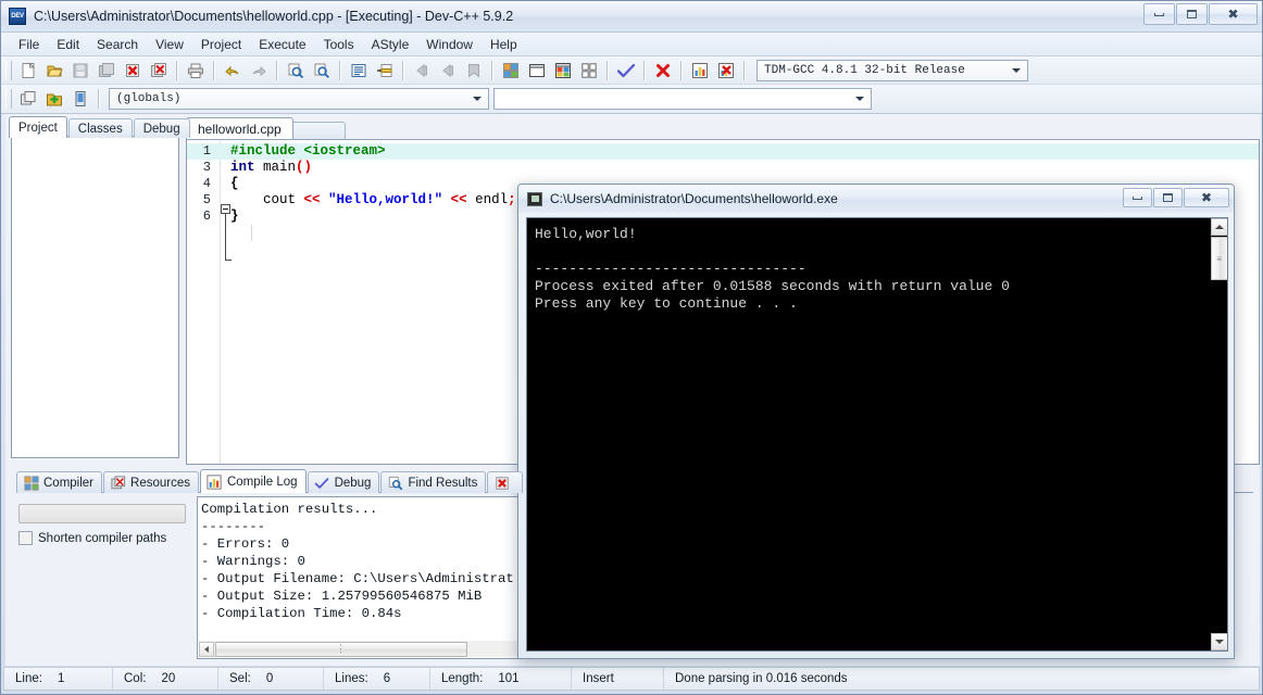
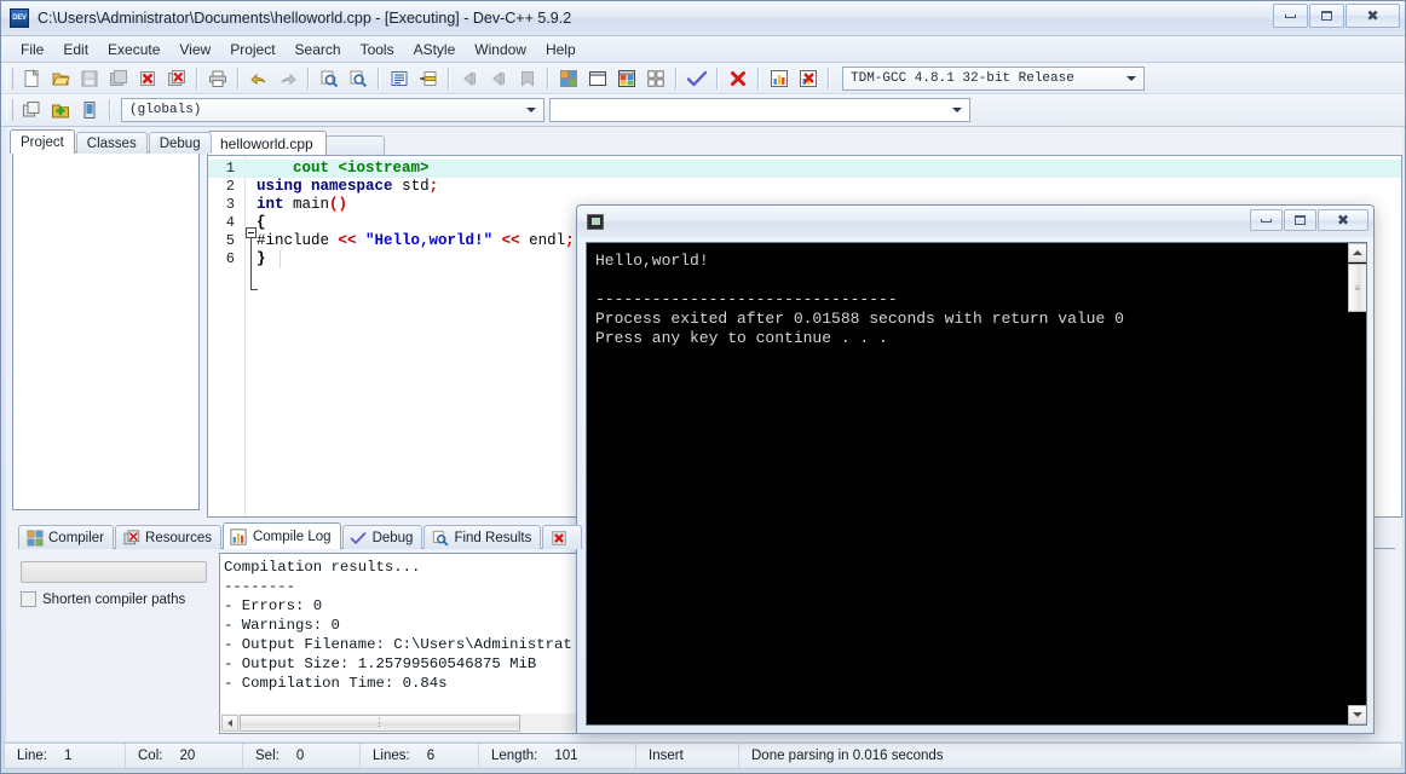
  C:\Users\Administrator\Documents\helloworld.cpp - [Executing] - Dev-C++ 5.9.2
  ✖
  File
  Edit
- Search
+ Execute
  View
  Project
- Execute
+ Search
  Tools
  AStyle
  Window
  Help
  TDM-GCC 4.8.1 32-bit Release
  (globals)
  Project
  Classes
  Debug
  helloworld.cpp
  1
- #include <iostream>
+ cout <iostream>
+ 2
+ using namespace std;
  3
  int main()
  4
  {
  5
- cout << "Hello,world!" << endl;
+ #include << "Hello,world!" << endl;
  6
  }
  Compiler
  Resources
  Compile Log
  Debug
  Find Results
  Shorten compiler paths
  Compilation results...
  --------
  - Errors: 0
  - Warnings: 0
  - Output Filename: C:\Users\Administrat
  - Output Size: 1.25799560546875 MiB
  - Compilation Time: 0.84s
  ⋮
  Line:
  1
  Col:
  20
  Sel:
  0
  Lines:
  6
  Length:
  101
  Insert
  Done parsing in 0.016 seconds
- C:\Users\Administrator\Documents\helloworld.exe
  ✖
  Hello,world!
  --------------------------------
  Process exited after 0.01588 seconds with return value 0
  Press any key to continue . . .
  ≡
